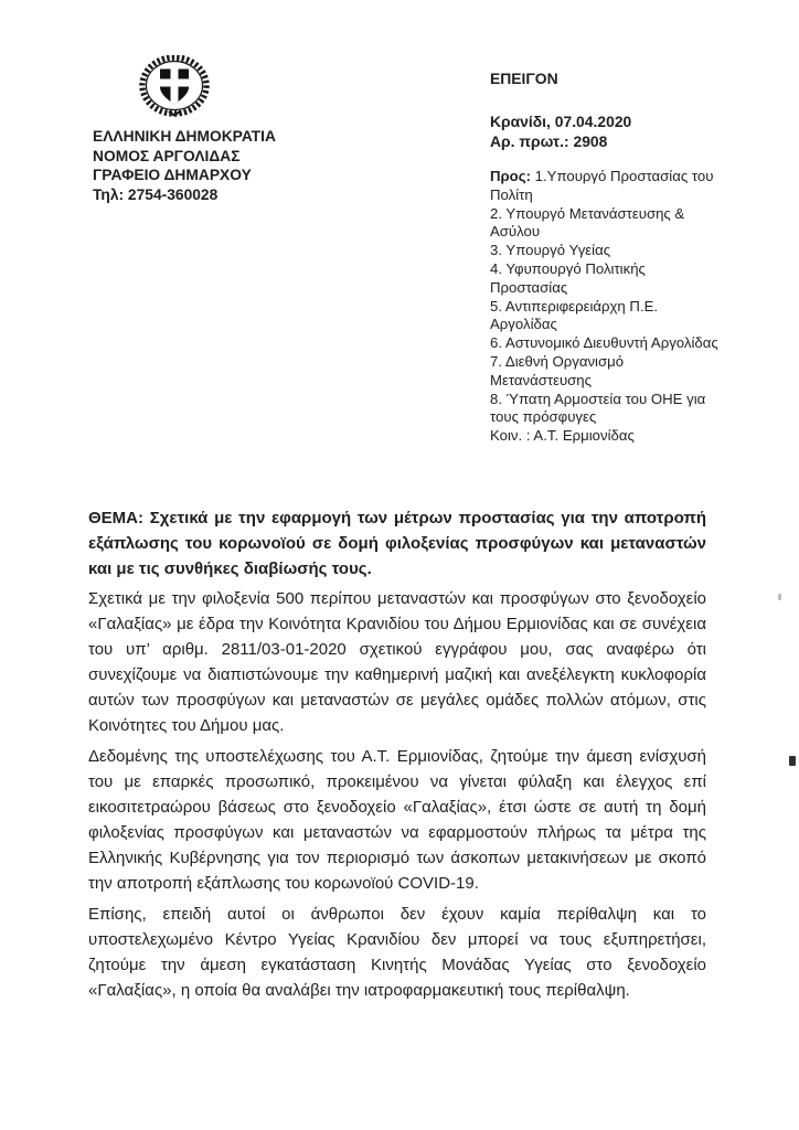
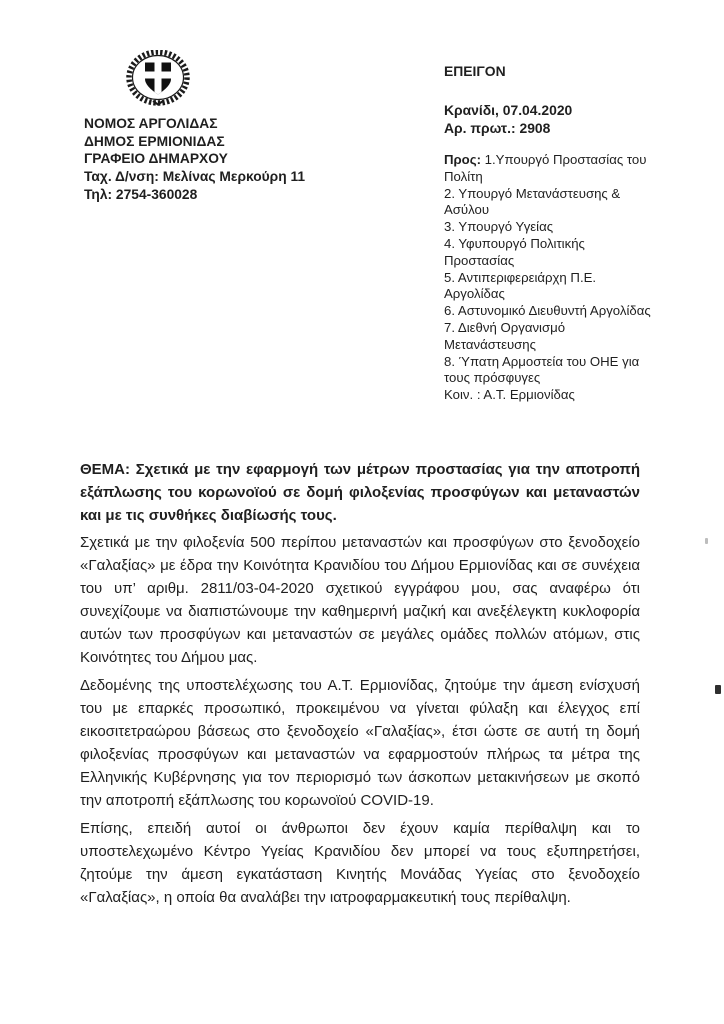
- ΕΛΛΗΝΙΚΗ ΔΗΜΟΚΡΑΤΙΑ
  ΝΟΜΟΣ ΑΡΓΟΛΙΔΑΣ
+ ΔΗΜΟΣ ΕΡΜΙΟΝΙΔΑΣ
  ΓΡΑΦΕΙΟ ΔΗΜΑΡΧΟΥ
+ Ταχ. Δ/νση: Μελίνας Μερκούρη 11
  Τηλ: 2754-360028
  ΕΠΕΙΓΟΝ
  Κρανίδι, 07.04.2020
  Αρ. πρωτ.: 2908
  Προς: 1.Υπουργό Προστασίας του
  Πολίτη
  2. Υπουργό Μετανάστευσης &
  Ασύλου
  3. Υπουργό Υγείας
  4. Υφυπουργό Πολιτικής
  Προστασίας
  5. Αντιπεριφερειάρχη Π.Ε.
  Αργολίδας
  6. Αστυνομικό Διευθυντή Αργολίδας
  7. Διεθνή Οργανισμό
  Μετανάστευσης
  8. Ύπατη Αρμοστεία του ΟΗΕ για
  τους πρόσφυγες
  Κοιν. : Α.Τ. Ερμιονίδας
  ΘΕΜΑ: Σχετικά με την εφαρμογή των μέτρων προστασίας για την αποτροπή εξάπλωσης του κορωνοϊού σε δομή φιλοξενίας προσφύγων και μεταναστών και με τις συνθήκες διαβίωσής τους.
- Σχετικά με την φιλοξενία 500 περίπου μεταναστών και προσφύγων στο ξενοδοχείο «Γαλαξίας» με έδρα την Κοινότητα Κρανιδίου του Δήμου Ερμιονίδας και σε συνέχεια του υπ’ αριθμ. 2811/03-01-2020 σχετικού εγγράφου μου, σας αναφέρω ότι συνεχίζουμε να διαπιστώνουμε την καθημερινή μαζική και ανεξέλεγκτη κυκλοφορία αυτών των προσφύγων και μεταναστών σε μεγάλες ομάδες πολλών ατόμων, στις Κοινότητες του Δήμου μας.
+ Σχετικά με την φιλοξενία 500 περίπου μεταναστών και προσφύγων στο ξενοδοχείο «Γαλαξίας» με έδρα την Κοινότητα Κρανιδίου του Δήμου Ερμιονίδας και σε συνέχεια του υπ’ αριθμ. 2811/03-04-2020 σχετικού εγγράφου μου, σας αναφέρω ότι συνεχίζουμε να διαπιστώνουμε την καθημερινή μαζική και ανεξέλεγκτη κυκλοφορία αυτών των προσφύγων και μεταναστών σε μεγάλες ομάδες πολλών ατόμων, στις Κοινότητες του Δήμου μας.
  Δεδομένης της υποστελέχωσης του Α.Τ. Ερμιονίδας, ζητούμε την άμεση ενίσχυσή του με επαρκές προσωπικό, προκειμένου να γίνεται φύλαξη και έλεγχος επί εικοσιτετραώρου βάσεως στο ξενοδοχείο «Γαλαξίας», έτσι ώστε σε αυτή τη δομή φιλοξενίας προσφύγων και μεταναστών να εφαρμοστούν πλήρως τα μέτρα της Ελληνικής Κυβέρνησης για τον περιορισμό των άσκοπων μετακινήσεων με σκοπό την αποτροπή εξάπλωσης του κορωνοϊού COVID-19.
  Επίσης, επειδή αυτοί οι άνθρωποι δεν έχουν καμία περίθαλψη και το υποστελεχωμένο Κέντρο Υγείας Κρανιδίου δεν μπορεί να τους εξυπηρετήσει, ζητούμε την άμεση εγκατάσταση Κινητής Μονάδας Υγείας στο ξενοδοχείο «Γαλαξίας», η οποία θα αναλάβει την ιατροφαρμακευτική τους περίθαλψη.
